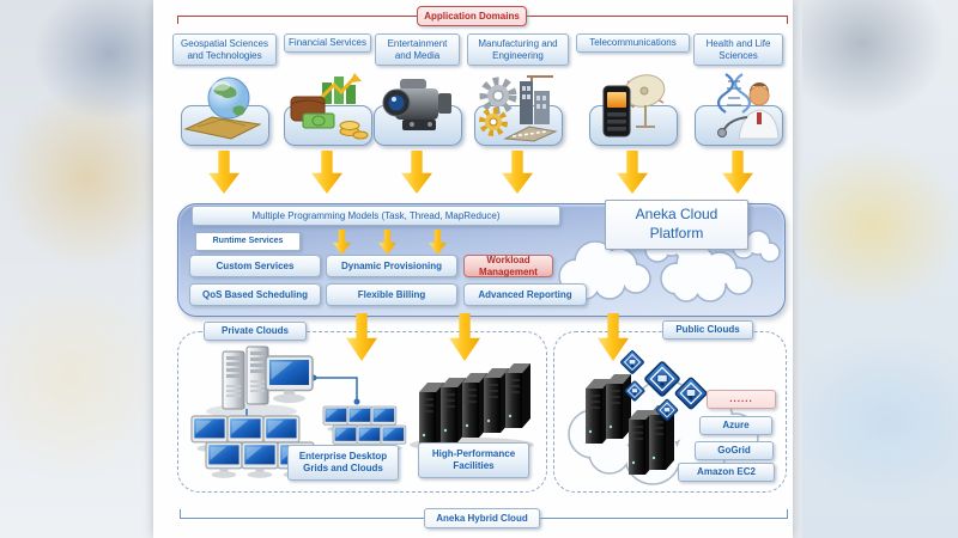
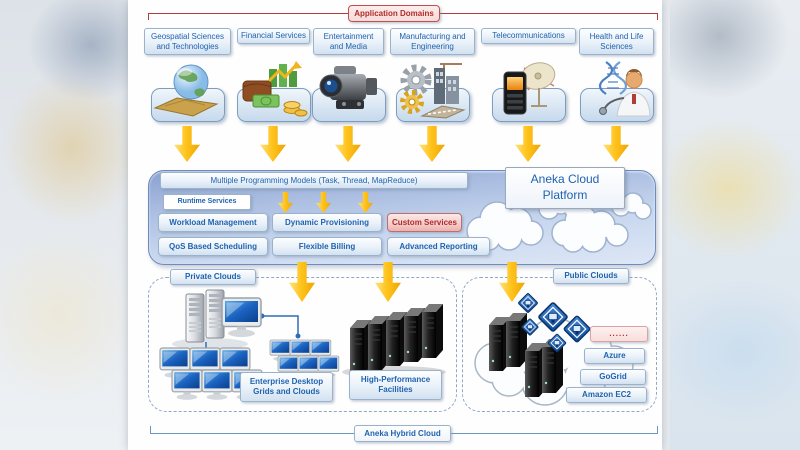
  Application Domains
  Geospatial Sciences and Technologies
  Financial Services
  Entertainment and Media
  Manufacturing and Engineering
  Telecommunications
  Health and Life Sciences
  Aneka Cloud Platform
  Multiple Programming Models (Task, Thread, MapReduce)
- Custom Services
+ Workload Management
  Dynamic Provisioning
- Workload Management
+ Custom Services
  QoS Based Scheduling
  Flexible Billing
  Advanced Reporting
  Private Clouds
  Enterprise Desktop Grids and Clouds
  High-Performance Facilities
  Public Clouds
  ......
  Azure
  GoGrid
  Amazon EC2
  Aneka Hybrid Cloud
